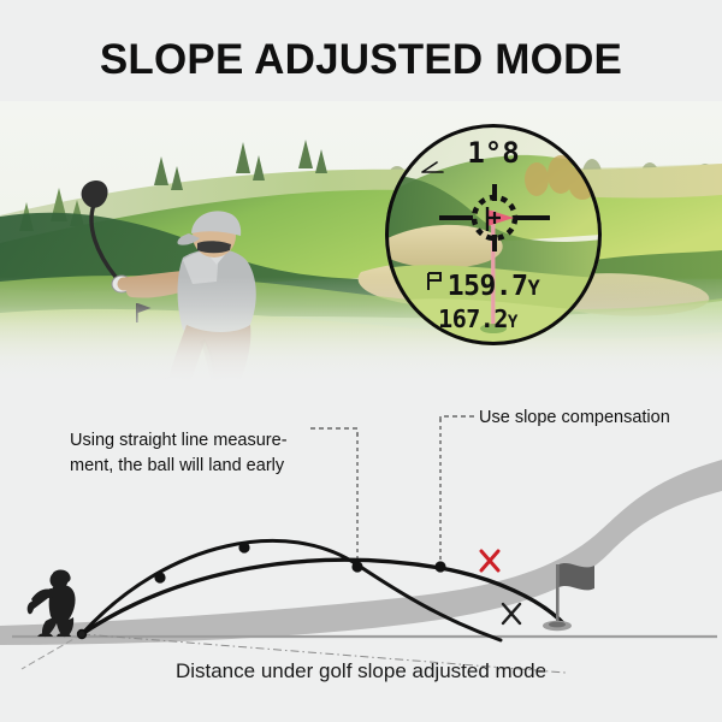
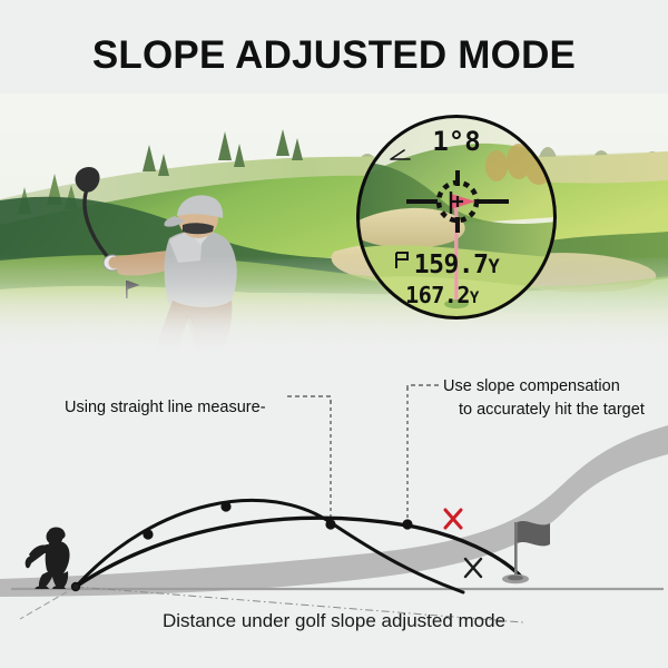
  SLOPE ADJUSTED MODE
  1°8
  159.7Y
  167.2Y
  Using straight line measure-
- ment, the ball will land early
  Use slope compensation
+ to accurately hit the target
  Distance under golf slope adjusted mode
